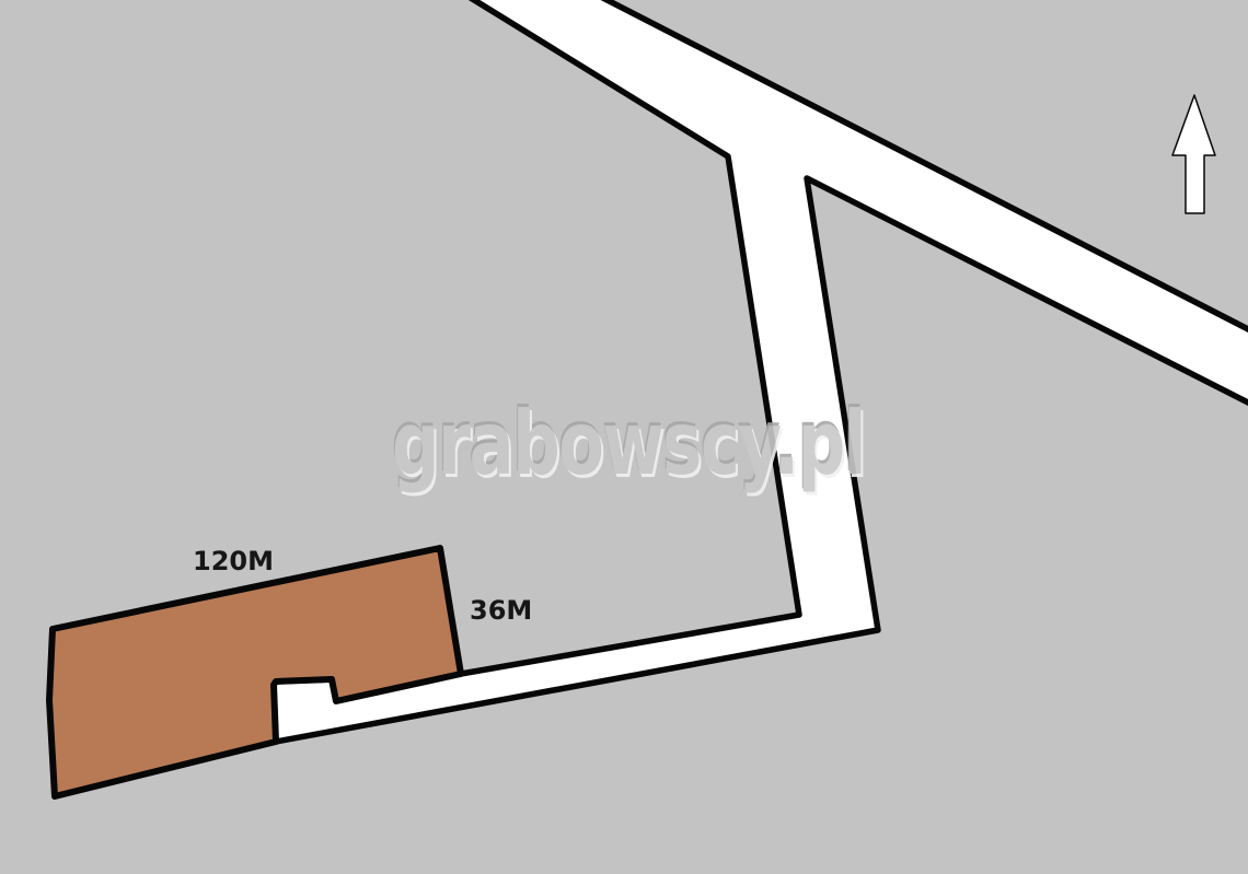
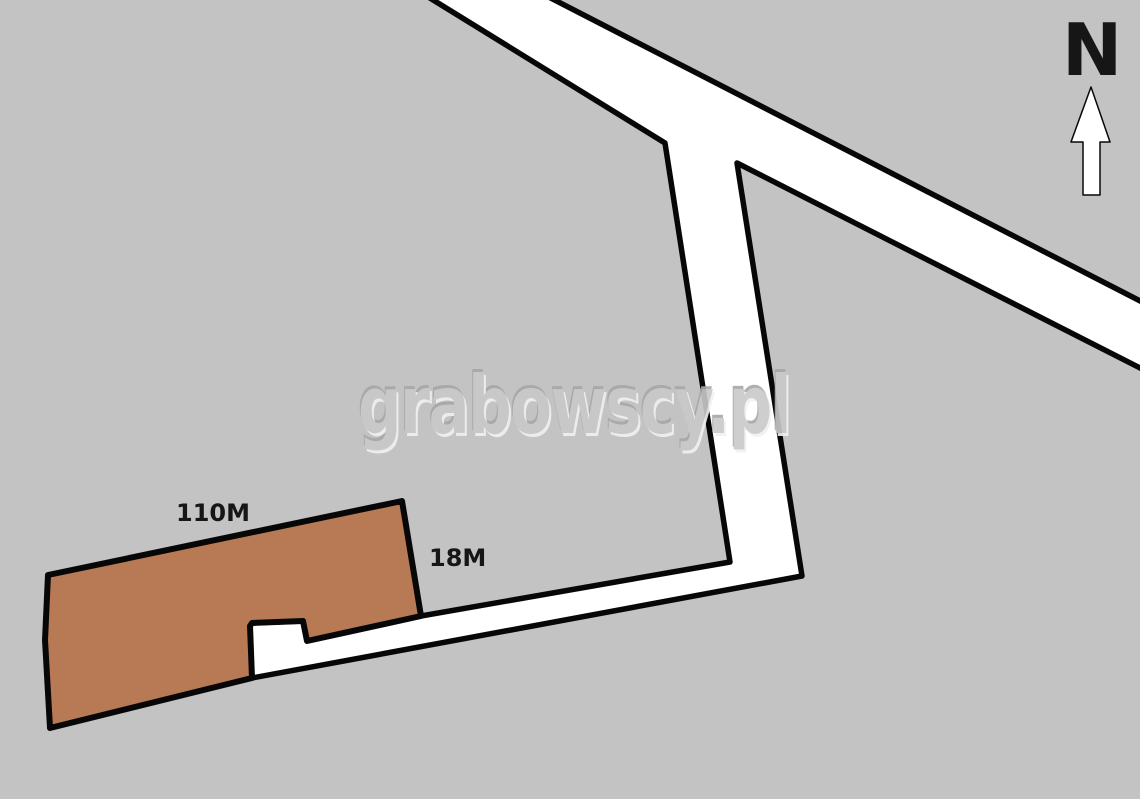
- 120M
+ 110M
- 36M
+ 18M
  grabowscy.pl
+ N
